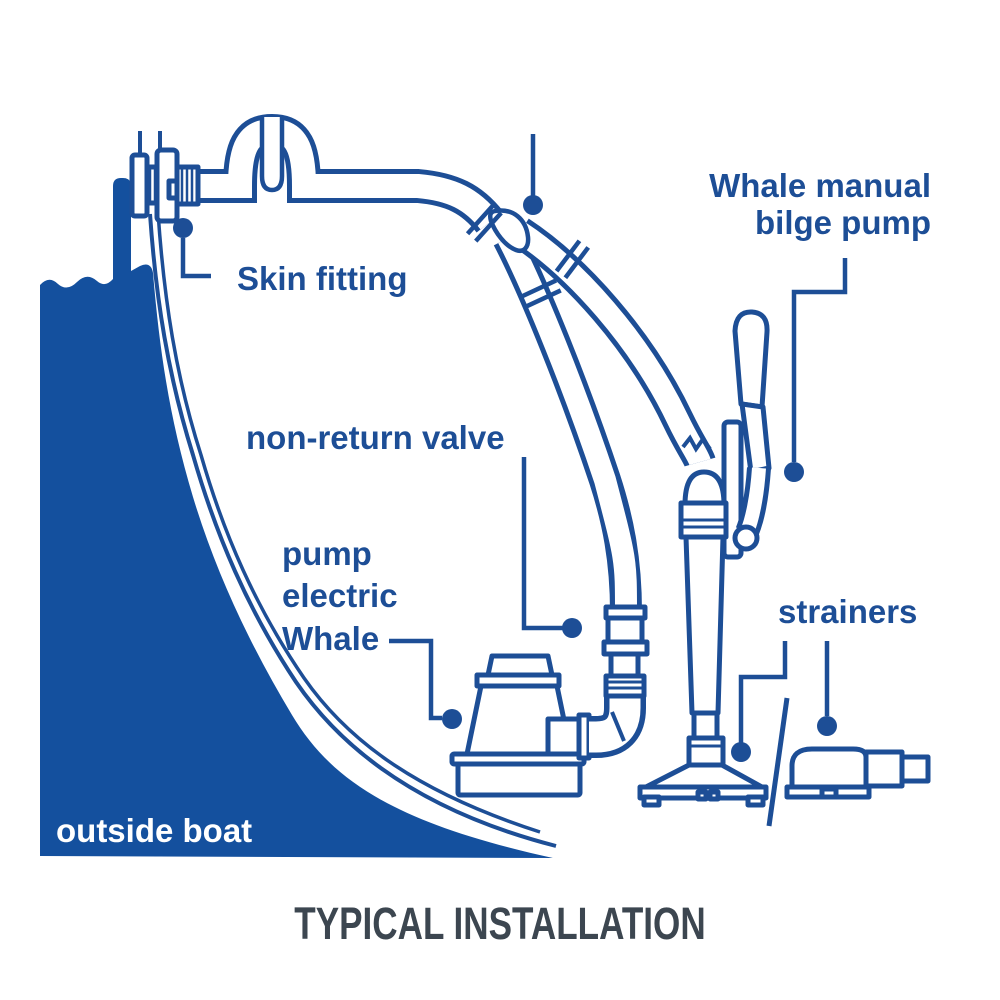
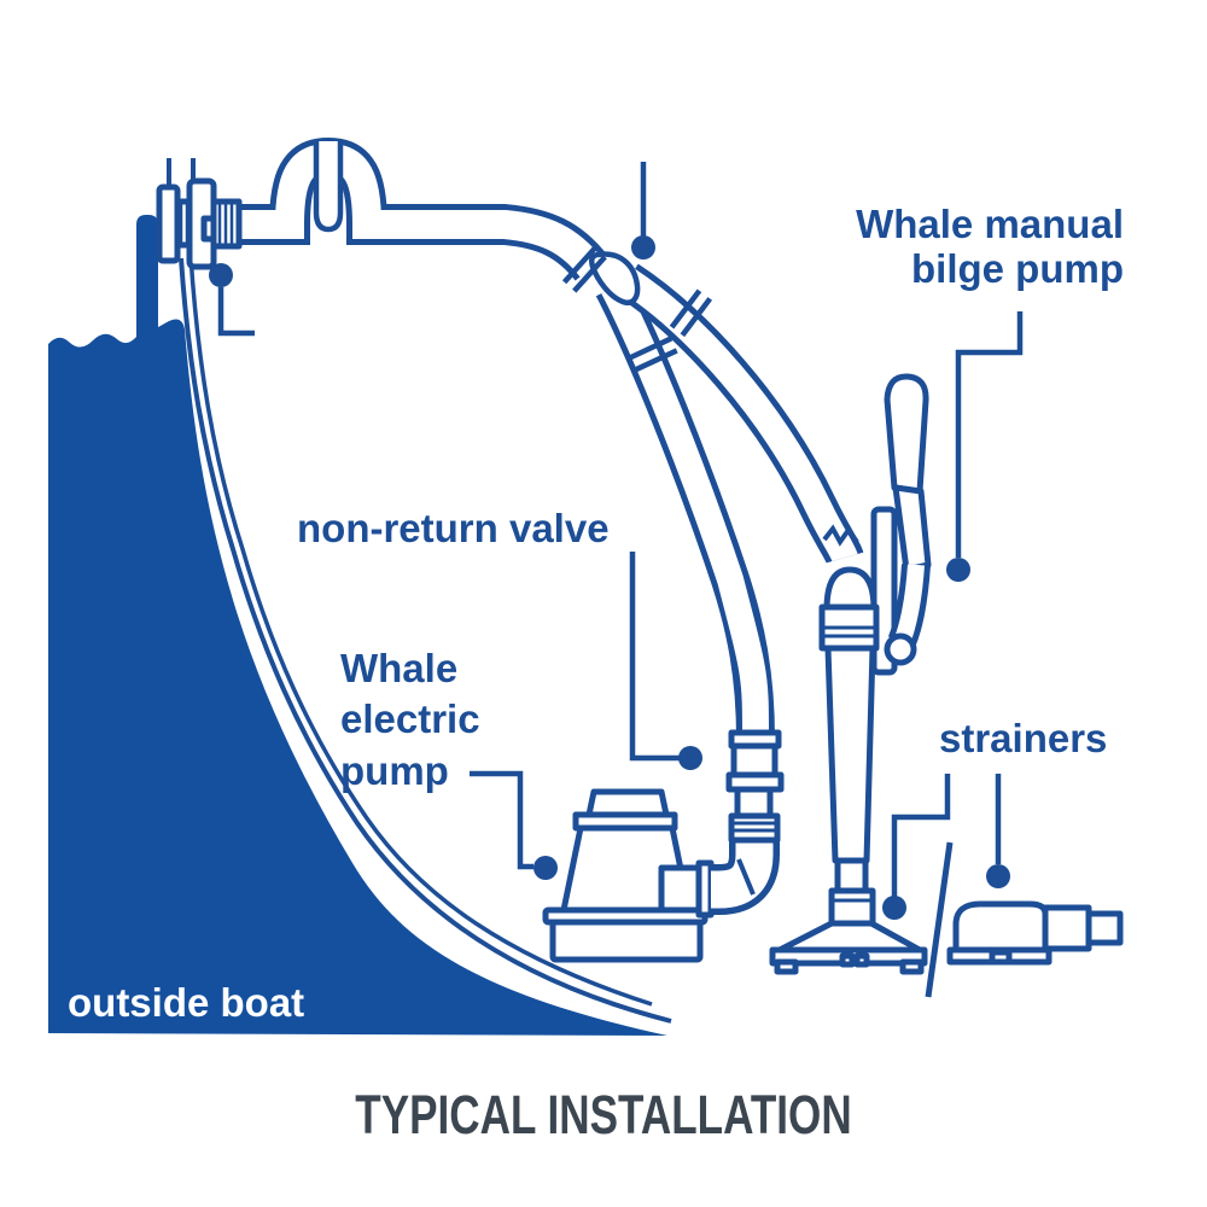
  Whale manual
  bilge pump
- Skin fitting
  non-return valve
- pump
+ Whale
  electric
- Whale
+ pump
  strainers
  outside boat
  TYPICAL INSTALLATION
